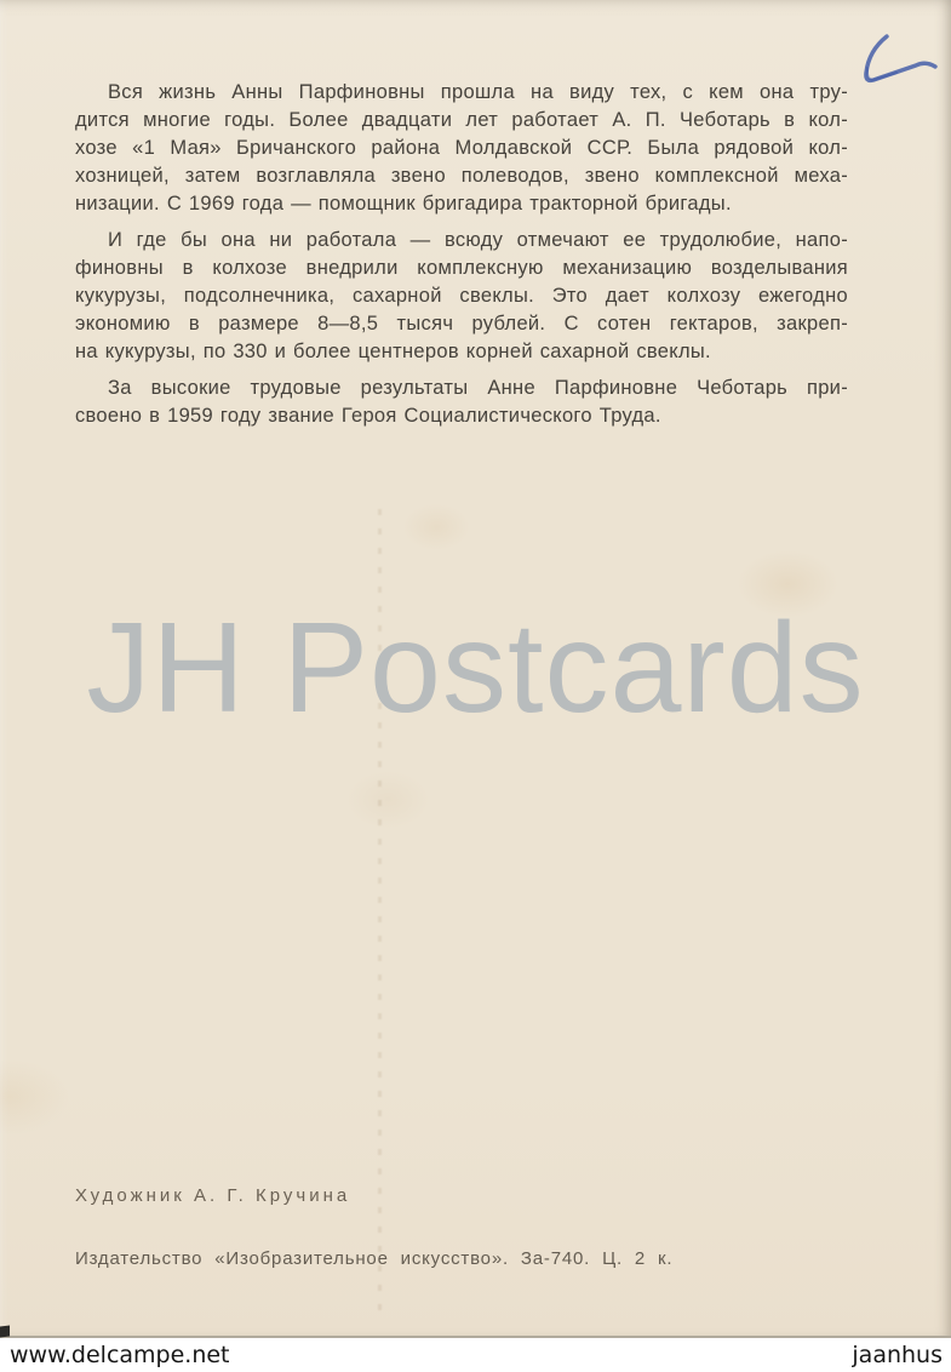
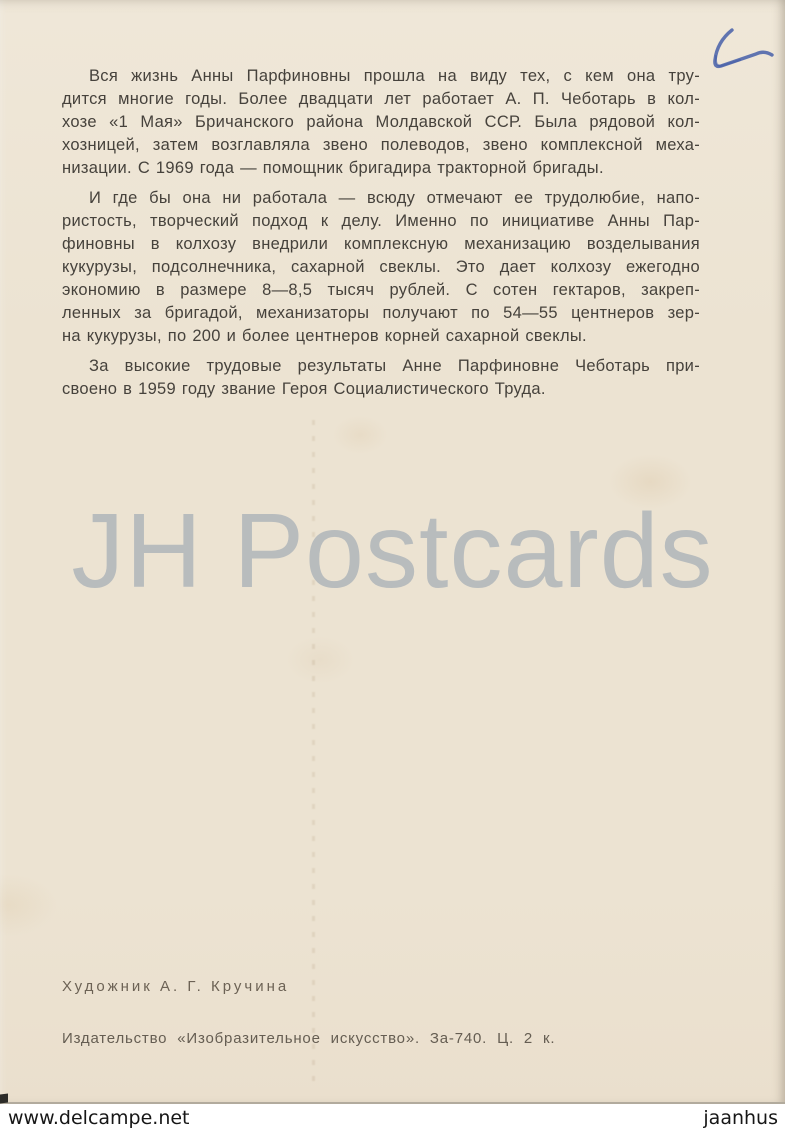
  Вся жизнь Анны Парфиновны прошла на виду тех, с кем она тру-
  дится многие годы. Более двадцати лет работает А. П. Чеботарь в кол-
  хозе «1 Мая» Бричанского района Молдавской ССР. Была рядовой кол-
  хозницей, затем возглавляла звено полеводов, звено комплексной меха-
  низации. С 1969 года — помощник бригадира тракторной бригады.
  И где бы она ни работала — всюду отмечают ее трудолюбие, напо-
+ ристость, творческий подход к делу. Именно по инициативе Анны Пар-
- финовны в колхозе внедрили комплексную механизацию возделывания
+ финовны в колхозу внедрили комплексную механизацию возделывания
  кукурузы, подсолнечника, сахарной свеклы. Это дает колхозу ежегодно
  экономию в размере 8—8,5 тысяч рублей. С сотен гектаров, закреп-
+ ленных за бригадой, механизаторы получают по 54—55 центнеров зер-
- на кукурузы, по 330 и более центнеров корней сахарной свеклы.
+ на кукурузы, по 200 и более центнеров корней сахарной свеклы.
  За высокие трудовые результаты Анне Парфиновне Чеботарь при-
  своено в 1959 году звание Героя Социалистического Труда.
  JH Postcards
  Художник А. Г. Кручина
  Издательство «Изобразительное искусство». За-740. Ц. 2 к.
  www.delcampe.net
  jaanhus
